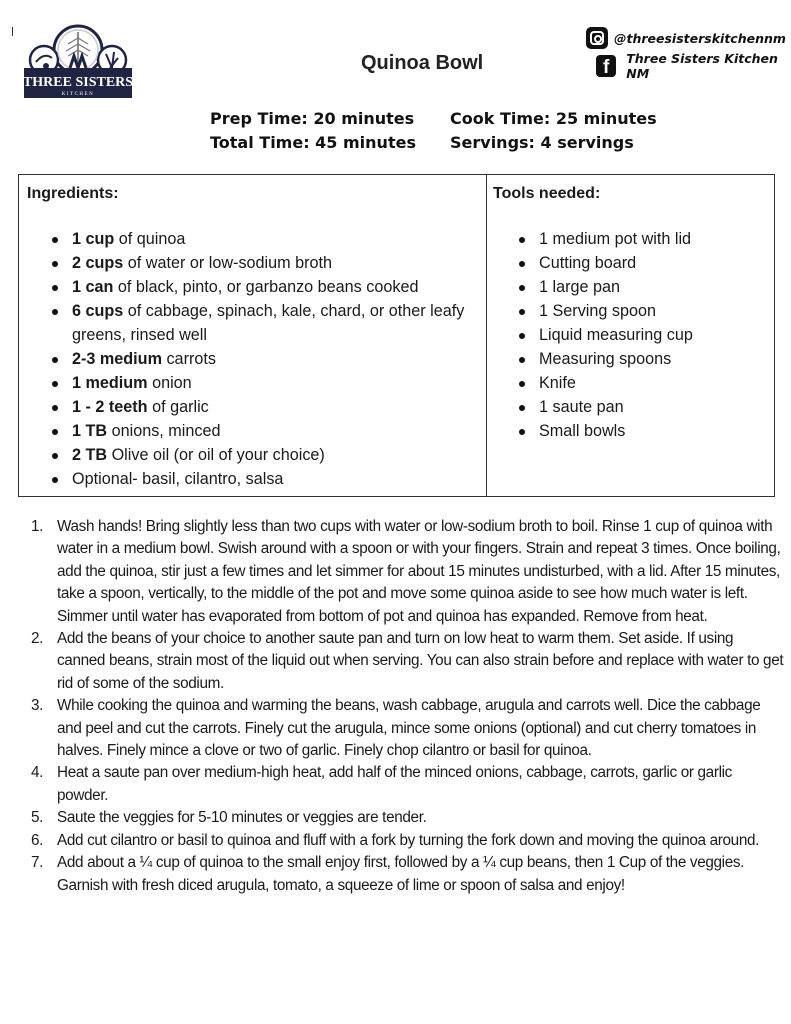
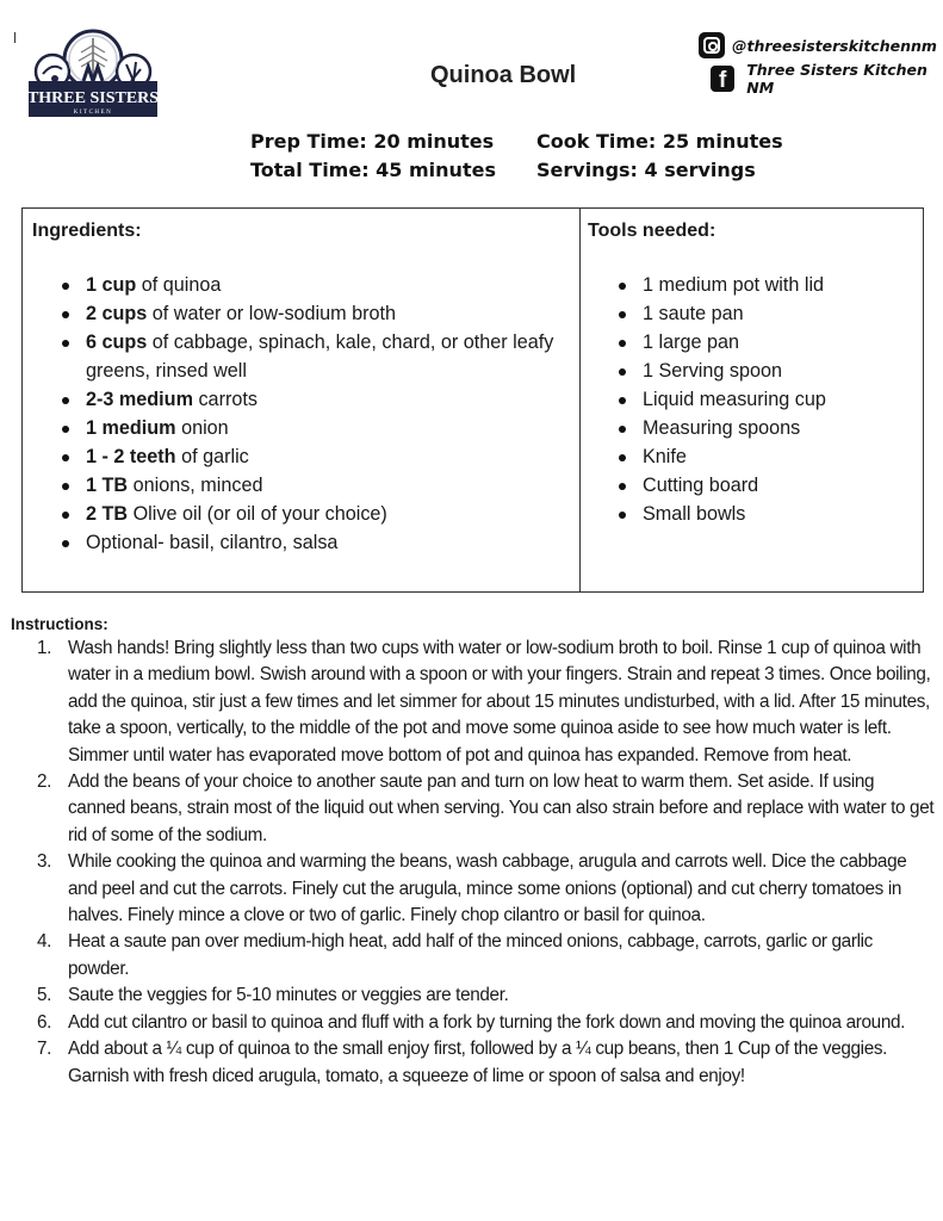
  THREE SISTERS
  Quinoa Bowl
  @threesisterskitchennm
  f
  Three Sisters Kitchen NM
  Prep Time: 20 minutes
  Total Time: 45 minutes
  Cook Time: 25 minutes
  Servings: 4 servings
  Ingredients:
  1 cup of quinoa
  2 cups of water or low-sodium broth
- 1 can of black, pinto, or garbanzo beans cooked
  6 cups of cabbage, spinach, kale, chard, or other leafy greens, rinsed well
  2-3 medium carrots
  1 medium onion
  1 - 2 teeth of garlic
  1 TB onions, minced
  2 TB Olive oil (or oil of your choice)
  Optional- basil, cilantro, salsa
  Tools needed:
  1 medium pot with lid
- Cutting board
+ 1 saute pan
  1 large pan
  1 Serving spoon
  Liquid measuring cup
  Measuring spoons
  Knife
- 1 saute pan
+ Cutting board
  Small bowls
+ Instructions:
  1.
- Wash hands! Bring slightly less than two cups with water or low-sodium broth to boil. Rinse 1 cup of quinoa with water in a medium bowl. Swish around with a spoon or with your fingers. Strain and repeat 3 times. Once boiling, add the quinoa, stir just a few times and let simmer for about 15 minutes undisturbed, with a lid. After 15 minutes, take a spoon, vertically, to the middle of the pot and move some quinoa aside to see how much water is left. Simmer until water has evaporated from bottom of pot and quinoa has expanded. Remove from heat.
+ Wash hands! Bring slightly less than two cups with water or low-sodium broth to boil. Rinse 1 cup of quinoa with water in a medium bowl. Swish around with a spoon or with your fingers. Strain and repeat 3 times. Once boiling, add the quinoa, stir just a few times and let simmer for about 15 minutes undisturbed, with a lid. After 15 minutes, take a spoon, vertically, to the middle of the pot and move some quinoa aside to see how much water is left. Simmer until water has evaporated move bottom of pot and quinoa has expanded. Remove from heat.
  2.
  Add the beans of your choice to another saute pan and turn on low heat to warm them. Set aside. If using canned beans, strain most of the liquid out when serving. You can also strain before and replace with water to get rid of some of the sodium.
  3.
  While cooking the quinoa and warming the beans, wash cabbage, arugula and carrots well. Dice the cabbage and peel and cut the carrots. Finely cut the arugula, mince some onions (optional) and cut cherry tomatoes in halves. Finely mince a clove or two of garlic. Finely chop cilantro or basil for quinoa.
  4.
  Heat a saute pan over medium-high heat, add half of the minced onions, cabbage, carrots, garlic or garlic powder.
  5.
  Saute the veggies for 5-10 minutes or veggies are tender.
  6.
  Add cut cilantro or basil to quinoa and fluff with a fork by turning the fork down and moving the quinoa around.
  7.
  Add about a ¼ cup of quinoa to the small enjoy first, followed by a ¼ cup beans, then 1 Cup of the veggies. Garnish with fresh diced arugula, tomato, a squeeze of lime or spoon of salsa and enjoy!
